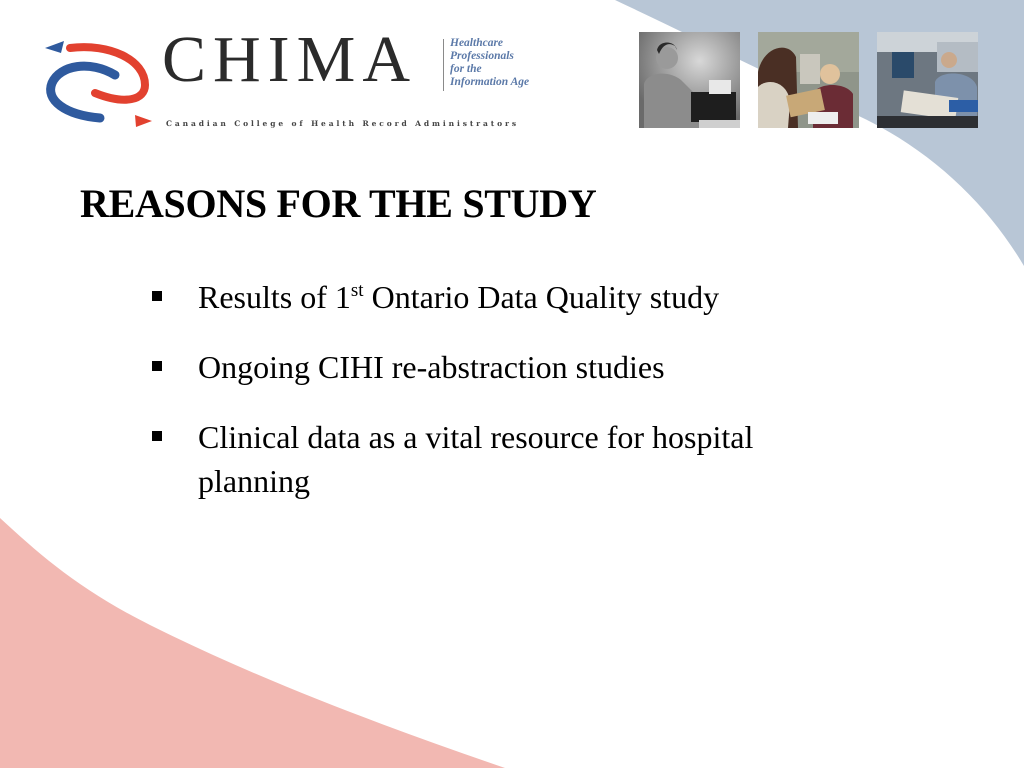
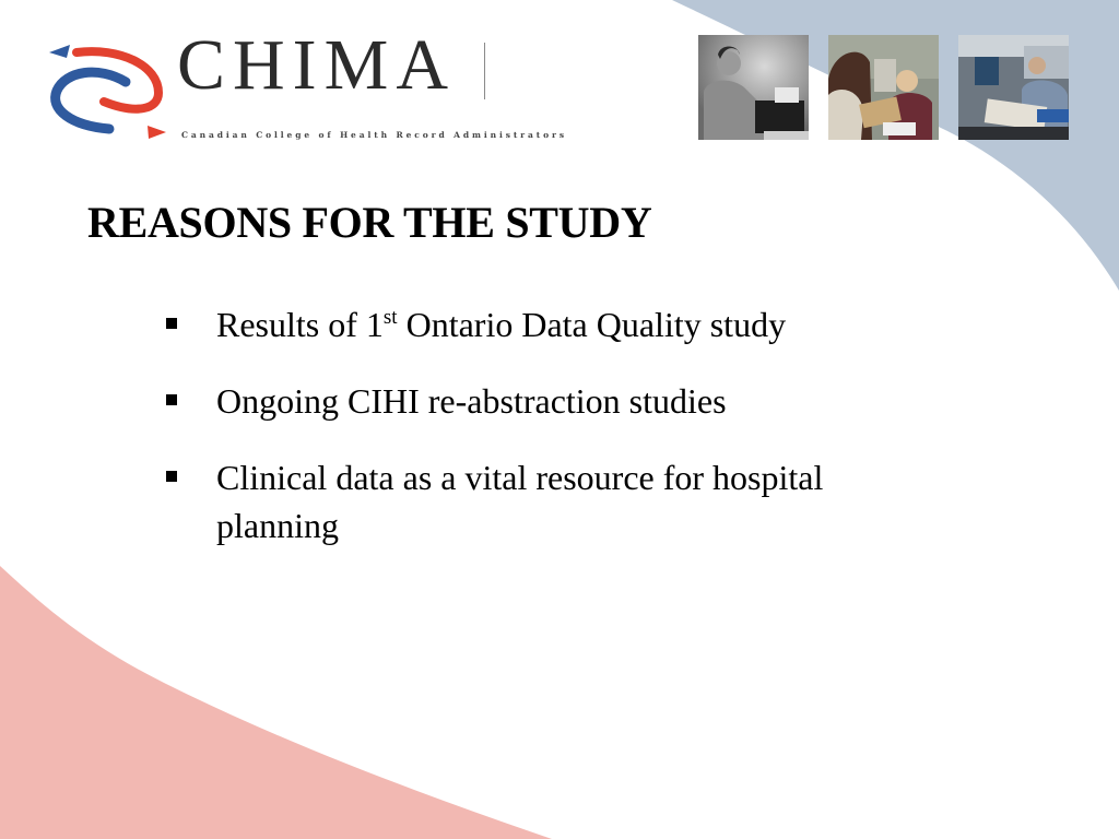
  CHIMA
- Healthcare
- Professionals
- for the
- Information Age
  Canadian College of Health Record Administrators
  REASONS FOR THE STUDY
  Results of 1st Ontario Data Quality study
  Ongoing CIHI re-abstraction studies
  Clinical data as a vital resource for hospital planning
